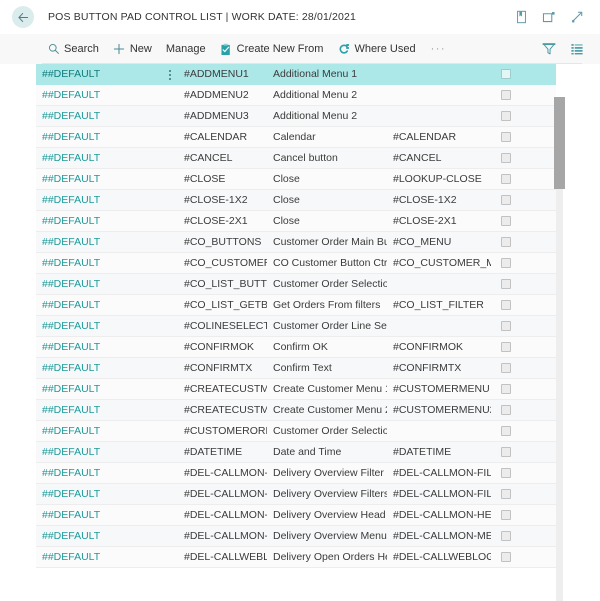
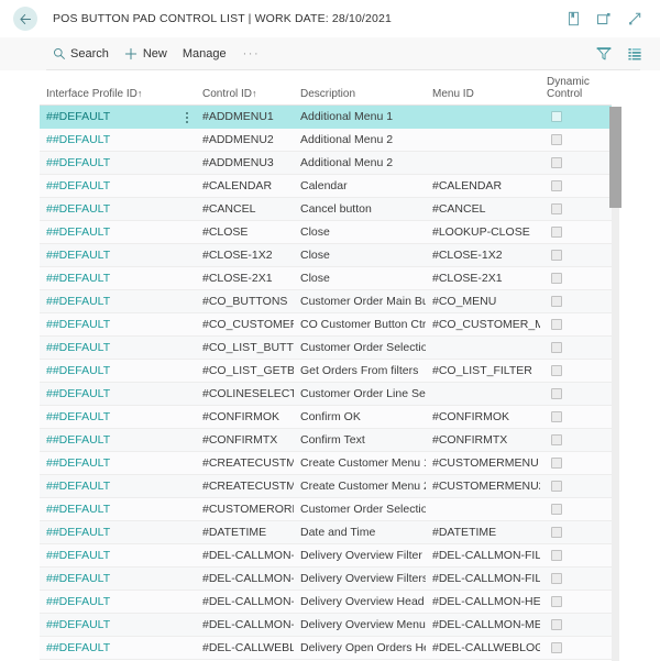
- POS BUTTON PAD CONTROL LIST | WORK DATE: 28/01/2021
+ POS BUTTON PAD CONTROL LIST | WORK DATE: 28/10/2021
  Search
  New
  Manage
- Create New From
- Where Used
  ···
+ Interface Profile ID↑
+ Control ID↑
+ Description
+ Menu ID
+ Dynamic
+ Control
  ##DEFAULT
  #ADDMENU1
  Additional Menu 1
  ##DEFAULT
  #ADDMENU2
  Additional Menu 2
  ##DEFAULT
  #ADDMENU3
  Additional Menu 2
  ##DEFAULT
  #CALENDAR
  Calendar
  #CALENDAR
  ##DEFAULT
  #CANCEL
  Cancel button
  #CANCEL
  ##DEFAULT
  #CLOSE
  Close
  #LOOKUP-CLOSE
  ##DEFAULT
  #CLOSE-1X2
  Close
  #CLOSE-1X2
  ##DEFAULT
  #CLOSE-2X1
  Close
  #CLOSE-2X1
  ##DEFAULT
  #CO_BUTTONS
  Customer Order Main Bu
  #CO_MENU
  ##DEFAULT
  CO Customer Button Ctr
  #CO_CUSTOMER_M
  ##DEFAULT
  #CO_LIST_BUTT
  Customer Order Selectio
  ##DEFAULT
  Get Orders From filters
  #CO_LIST_FILTER
  ##DEFAULT
  #COLINESELECT
  Customer Order Line Se
  ##DEFAULT
  #CONFIRMOK
  Confirm OK
  #CONFIRMOK
  ##DEFAULT
  #CONFIRMTX
  Confirm Text
  #CONFIRMTX
  ##DEFAULT
  #CREATECUSTM
  Create Customer Menu
  #CUSTOMERMENU
  ##DEFAULT
  #CREATECUSTM
  Create Customer Menu
  #CUSTOMERMENU
  ##DEFAULT
  Customer Order Selectio
  ##DEFAULT
  #DATETIME
  Date and Time
  #DATETIME
  ##DEFAULT
  Delivery Overview Filter
  #DEL-CALLMON-FIL
  ##DEFAULT
  Delivery Overview Filters
  #DEL-CALLMON-FIL
  ##DEFAULT
  #DEL-CALLMON-
  Delivery Overview Head
  #DEL-CALLMON-HE
  ##DEFAULT
  #DEL-CALLMON-
  Delivery Overview Menu
  #DEL-CALLMON-ME
  ##DEFAULT
  #DEL-CALLWEBL
  Delivery Open Orders H
  #DEL-CALLWEBLOG
